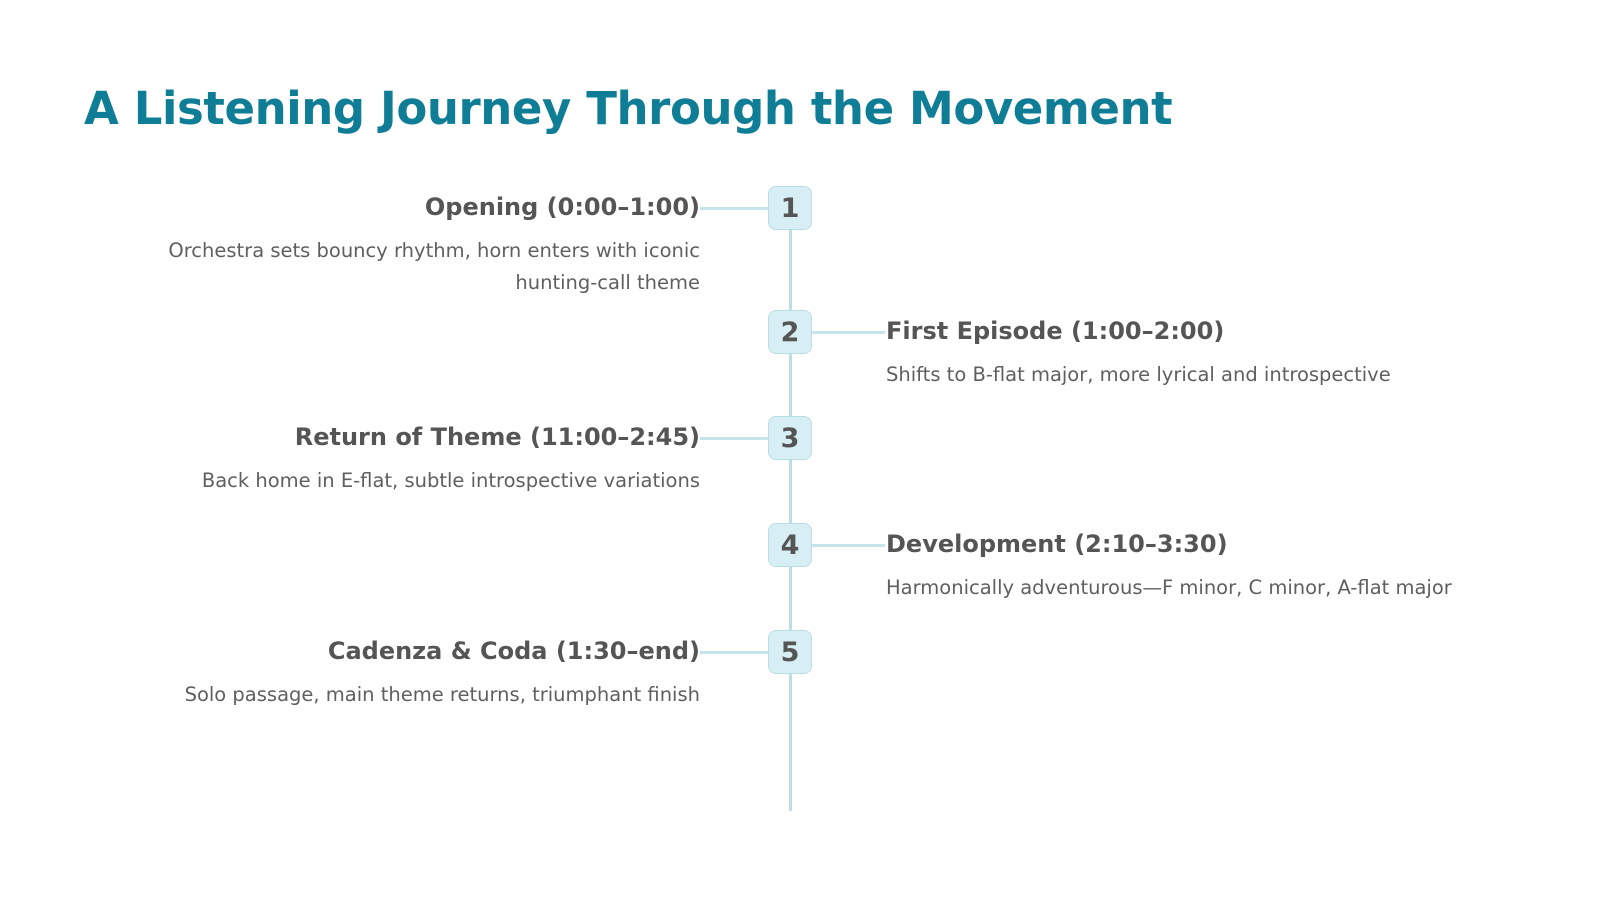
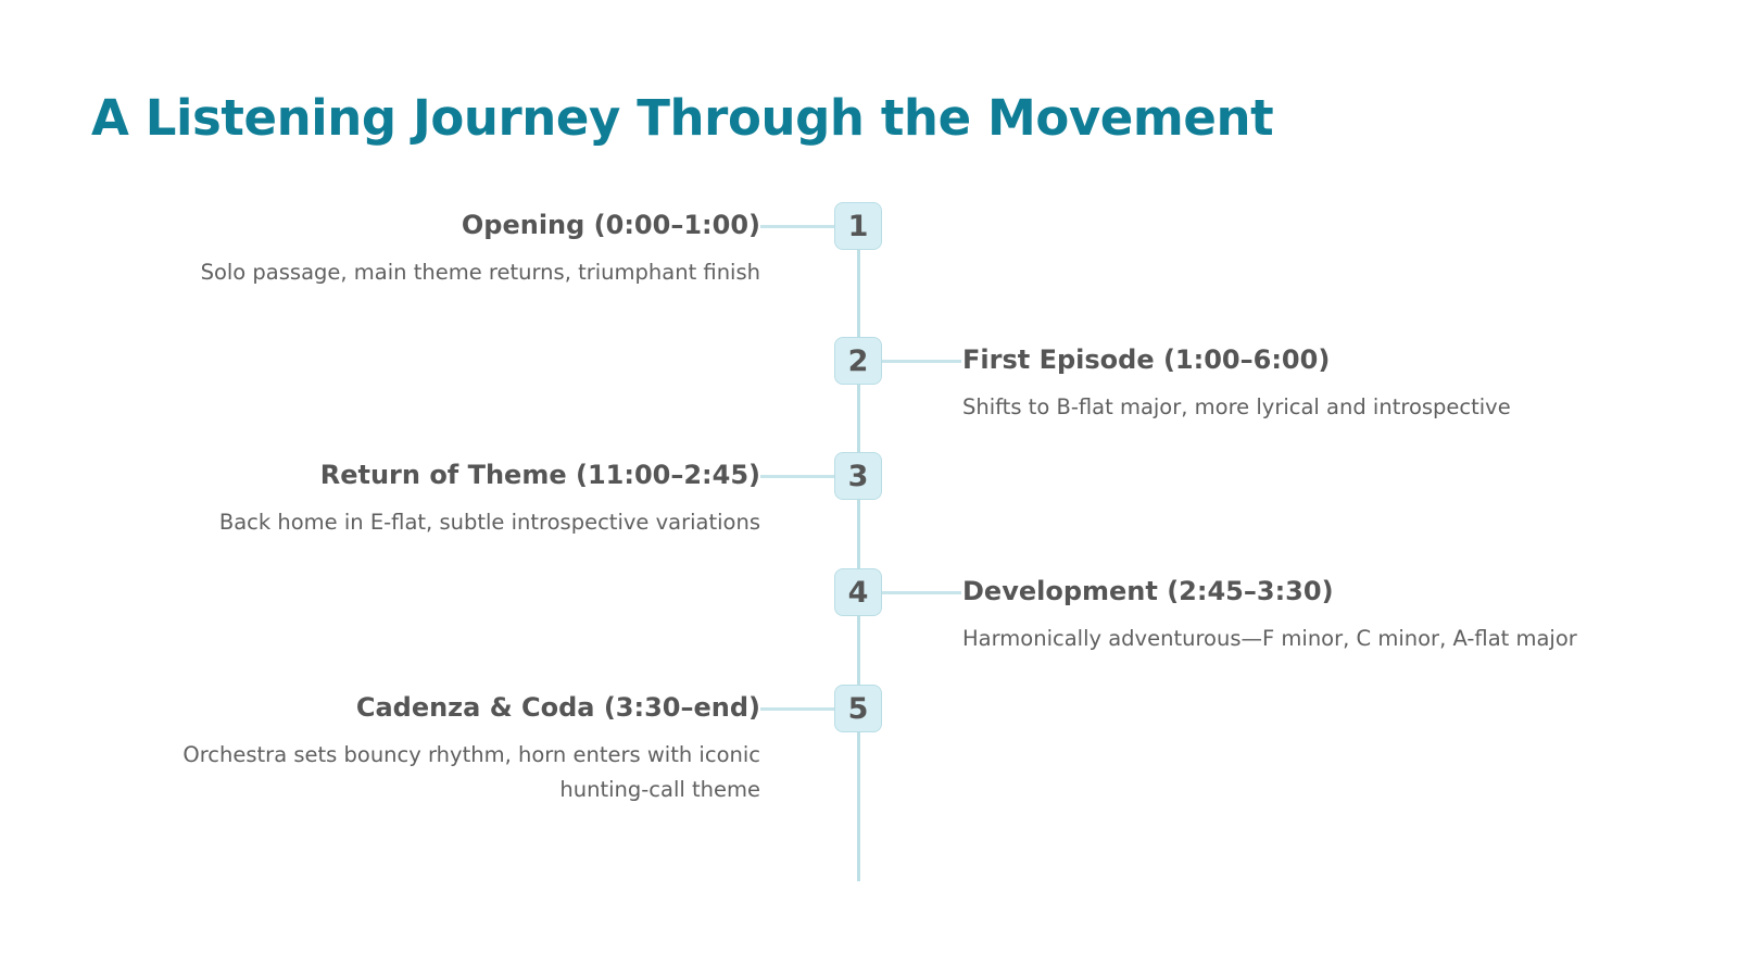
  A Listening Journey Through the Movement
  1
  Opening (0:00–1:00)
- Orchestra sets bouncy rhythm, horn enters with iconic hunting-call theme
+ Solo passage, main theme returns, triumphant finish
  2
- First Episode (1:00–2:00)
+ First Episode (1:00–6:00)
  Shifts to B-flat major, more lyrical and introspective
  3
  Return of Theme (11:00–2:45)
  Back home in E-flat, subtle introspective variations
  4
- Development (2:10–3:30)
+ Development (2:45–3:30)
  Harmonically adventurous—F minor, C minor, A-flat major
  5
- Cadenza & Coda (1:30–end)
+ Cadenza & Coda (3:30–end)
- Solo passage, main theme returns, triumphant finish
+ Orchestra sets bouncy rhythm, horn enters with iconic hunting-call theme
